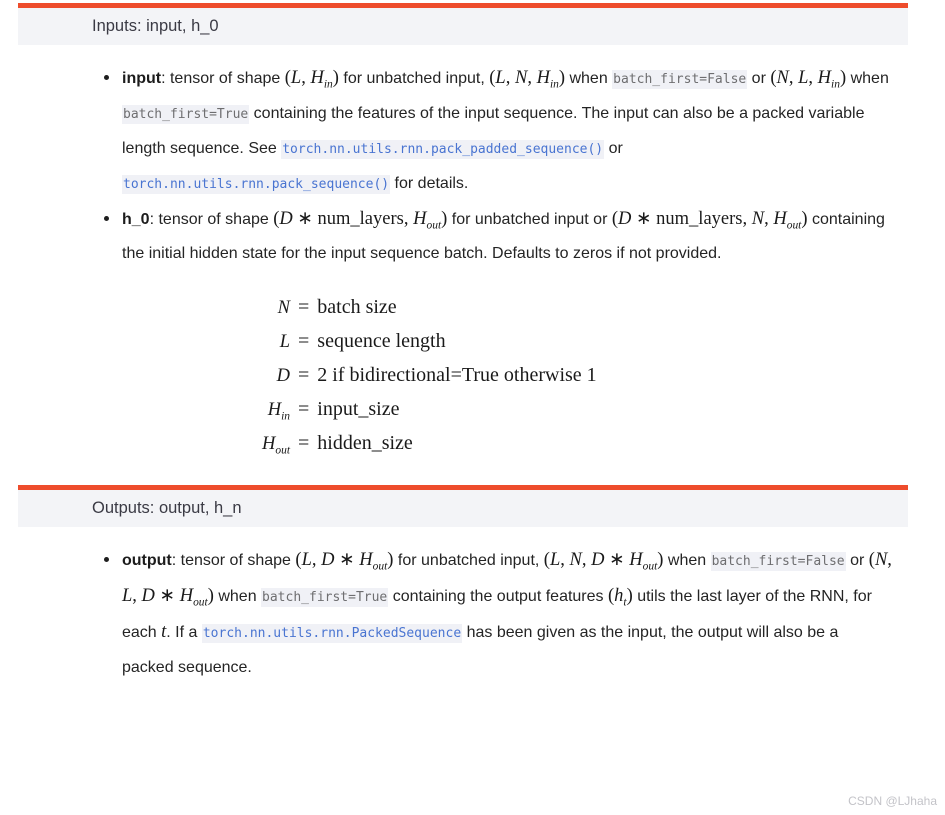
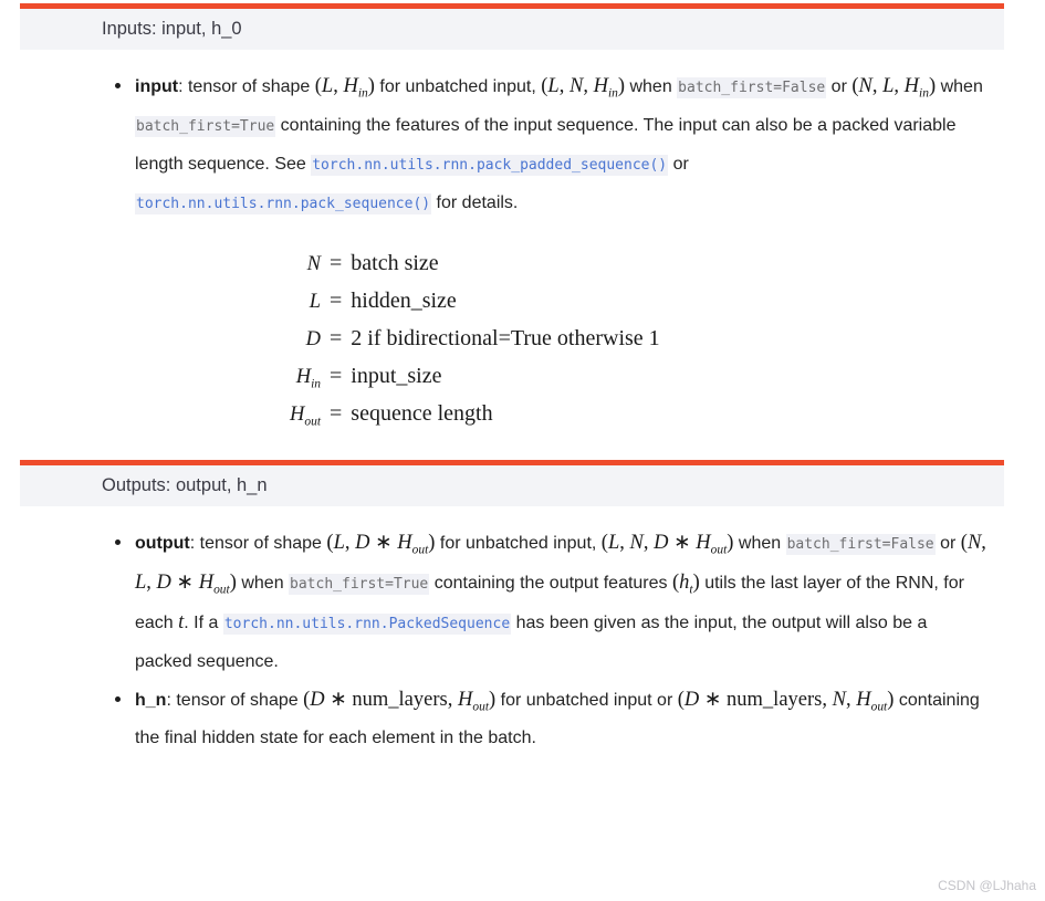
  Inputs: input, h_0
  input: tensor of shape (L, Hin) for unbatched input, (L, N, Hin) when batch_first=False or (N, L, Hin) when batch_first=True containing the features of the input sequence. The input can also be a packed variable length sequence. See torch.nn.utils.rnn.pack_padded_sequence() or torch.nn.utils.rnn.pack_sequence() for details.
- h_0: tensor of shape (D ∗ num_layers, Hout) for unbatched input or (D ∗ num_layers, N, Hout) containing the initial hidden state for the input sequence batch. Defaults to zeros if not provided.
  N
  =
  batch size
  L
  =
- sequence length
+ hidden_size
  D
  =
  2 if bidirectional=True otherwise 1
  Hin
  =
  input_size
  Hout
  =
- hidden_size
+ sequence length
  Outputs: output, h_n
  output: tensor of shape (L, D ∗ Hout) for unbatched input, (L, N, D ∗ Hout) when batch_first=False or (N, L, D ∗ Hout) when batch_first=True containing the output features (ht) utils the last layer of the RNN, for each t. If a torch.nn.utils.rnn.PackedSequence has been given as the input, the output will also be a packed sequence.
+ h_n: tensor of shape (D ∗ num_layers, Hout) for unbatched input or (D ∗ num_layers, N, Hout) containing the final hidden state for each element in the batch.
  CSDN @LJhaha
